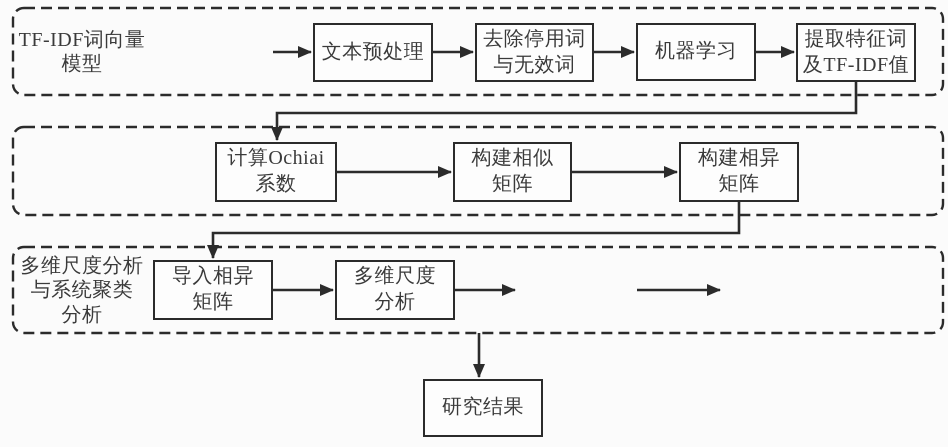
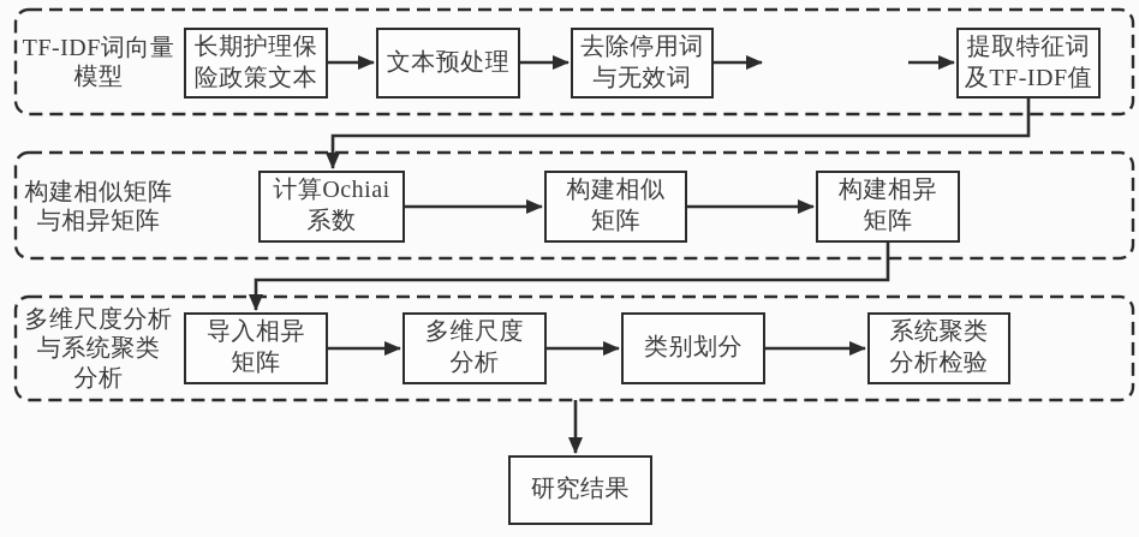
  TF-IDF词向量
  模型
+ 构建相似矩阵
+ 与相异矩阵
  多维尺度分析
  与系统聚类
  分析
+ 长期护理保
+ 险政策文本
  文本预处理
  去除停用词
  与无效词
- 机器学习
  提取特征词
  及TF-IDF值
  计算Ochiai
  系数
  构建相似
  矩阵
  构建相异
  矩阵
  导入相异
  矩阵
  多维尺度
  分析
+ 类别划分
+ 系统聚类
+ 分析检验
  研究结果
